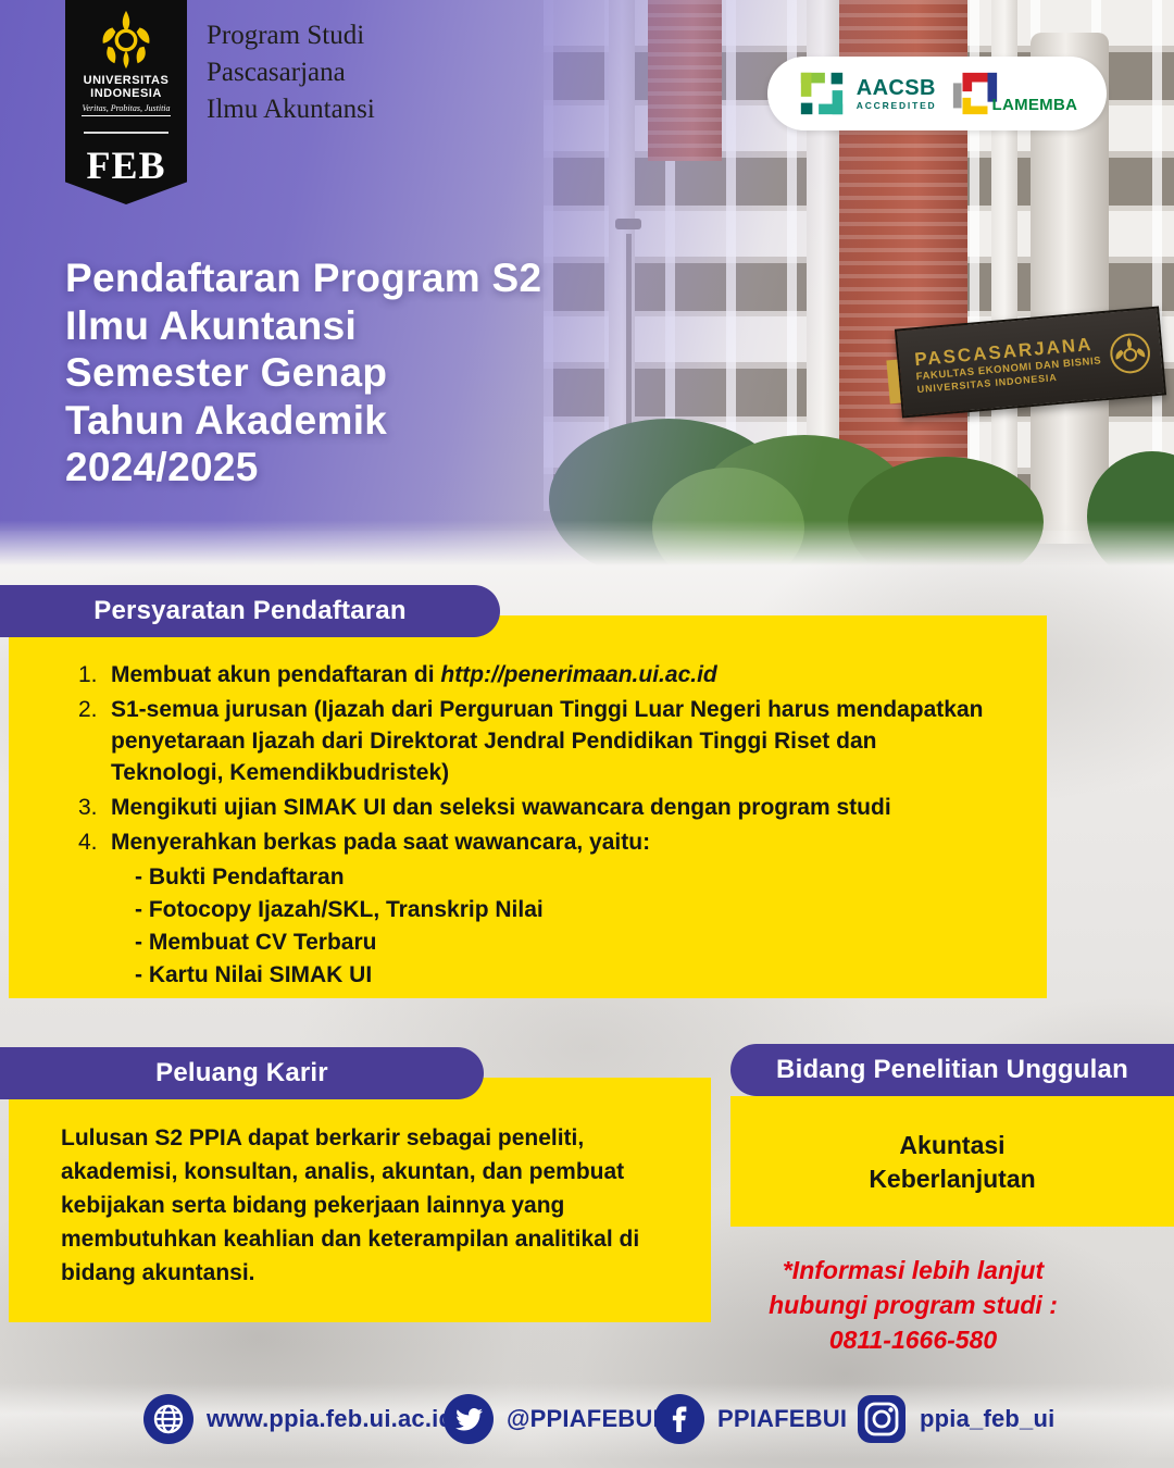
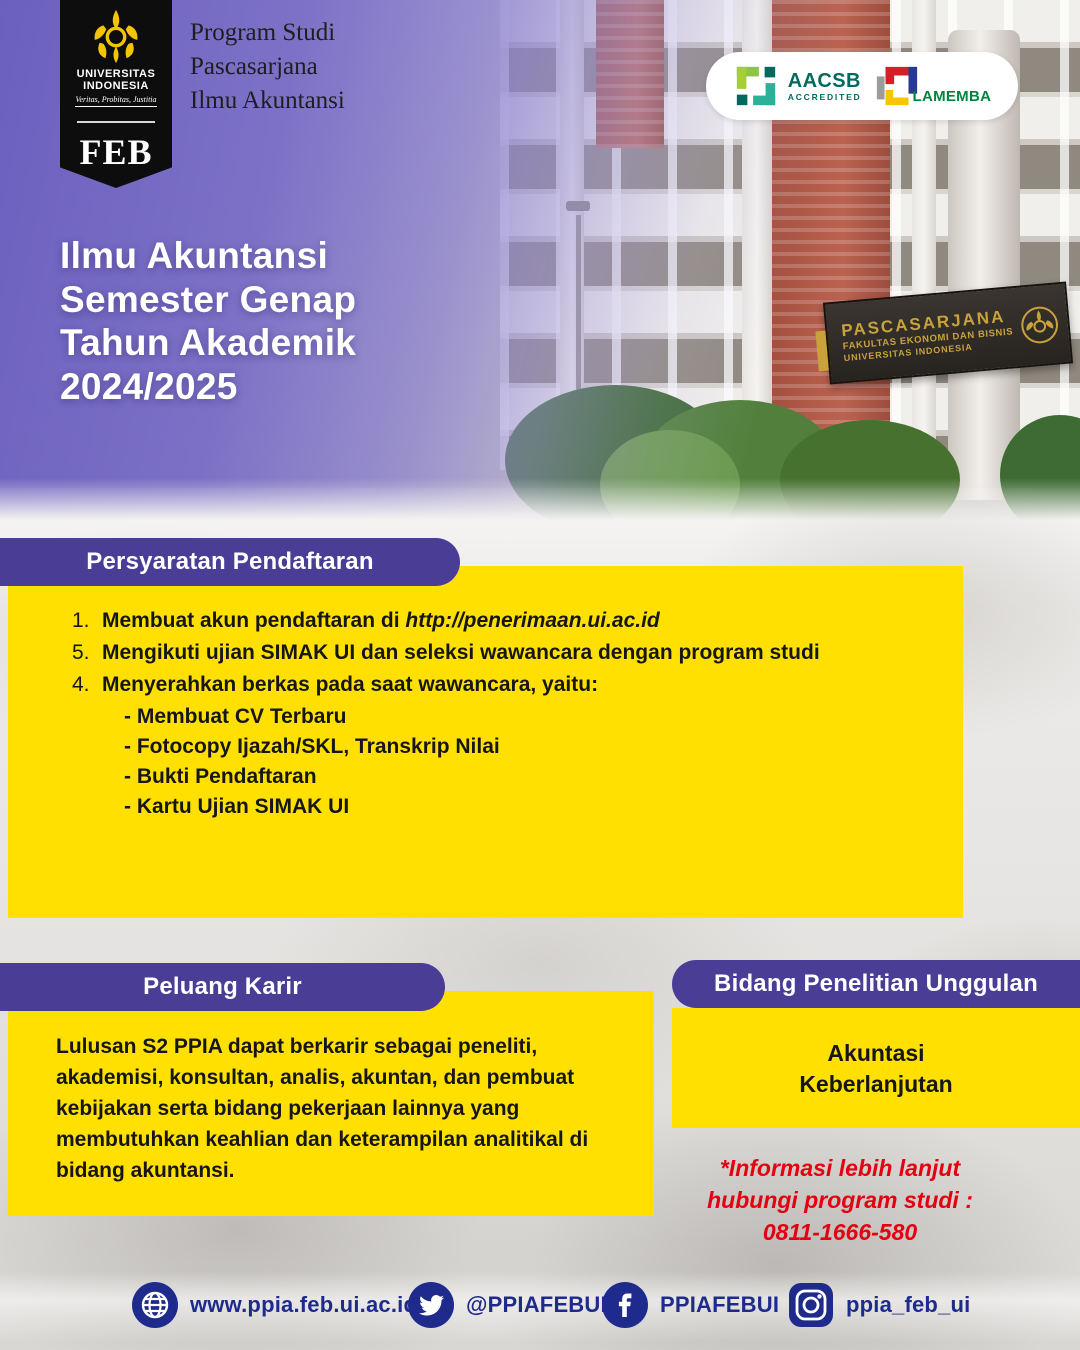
  UNIVERSITAS
  INDONESIA
  Veritas, Probitas, Justitia
  FEB
  Program Studi
  Pascasarjana
  Ilmu Akuntansi
  AACSB
  ACCREDITED
  LAMEMBA
- Pendaftaran Program S2
  Ilmu Akuntansi
  Semester Genap
  Tahun Akademik
  2024/2025
  Persyaratan Pendaftaran
  1.
  Membuat akun pendaftaran di http://penerimaan.ui.ac.id
- 2.
- S1-semua jurusan (Ijazah dari Perguruan Tinggi Luar Negeri harus mendapatkan penyetaraan Ijazah dari Direktorat Jendral Pendidikan Tinggi Riset dan Teknologi, Kemendikbudristek)
- 3.
+ 5.
  Mengikuti ujian SIMAK UI dan seleksi wawancara dengan program studi
  4.
  Menyerahkan berkas pada saat wawancara, yaitu:
- - Bukti Pendaftaran
+ - Membuat CV Terbaru
  - Fotocopy Ijazah/SKL, Transkrip Nilai
- - Membuat CV Terbaru
+ - Bukti Pendaftaran
- - Kartu Nilai SIMAK UI
+ - Kartu Ujian SIMAK UI
  Peluang Karir
  Lulusan S2 PPIA dapat berkarir sebagai peneliti, akademisi, konsultan, analis, akuntan, dan pembuat kebijakan serta bidang pekerjaan lainnya yang membutuhkan keahlian dan keterampilan analitikal di bidang akuntansi.
  Bidang Penelitian Unggulan
  Akuntasi
  Keberlanjutan
  *Informasi lebih lanjut
  hubungi program studi :
  0811-1666-580
  www.ppia.feb.ui.ac.i
  @PPIAFEBU
  PPIAFEBUI
  ppia_feb_ui
